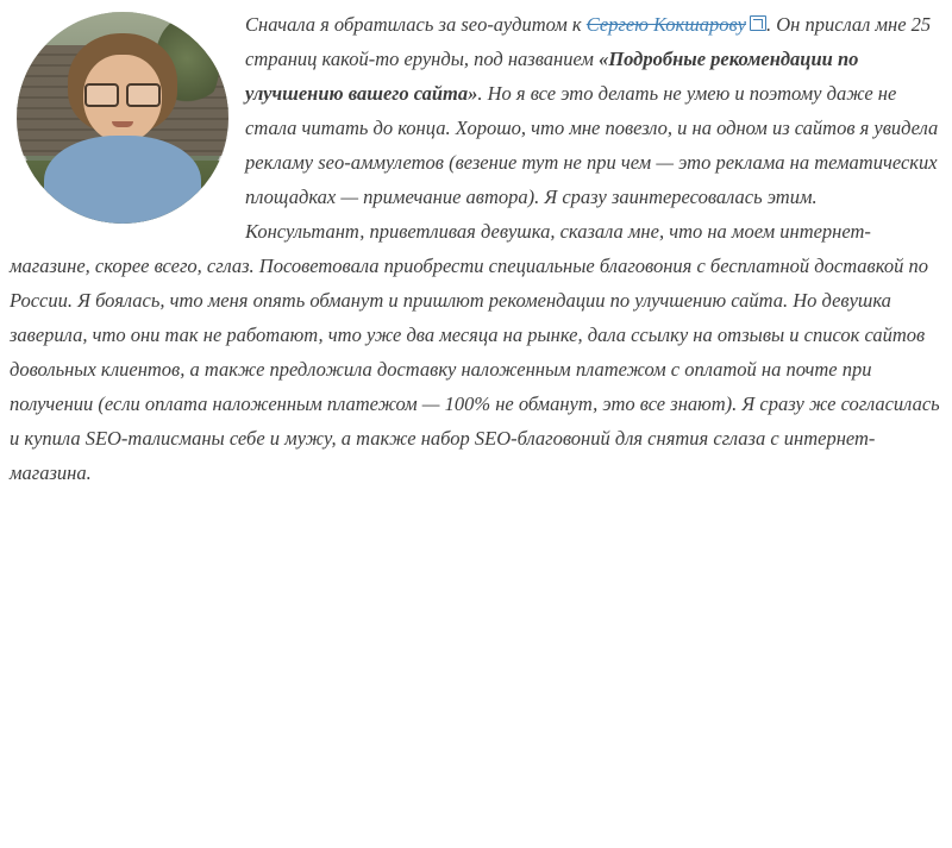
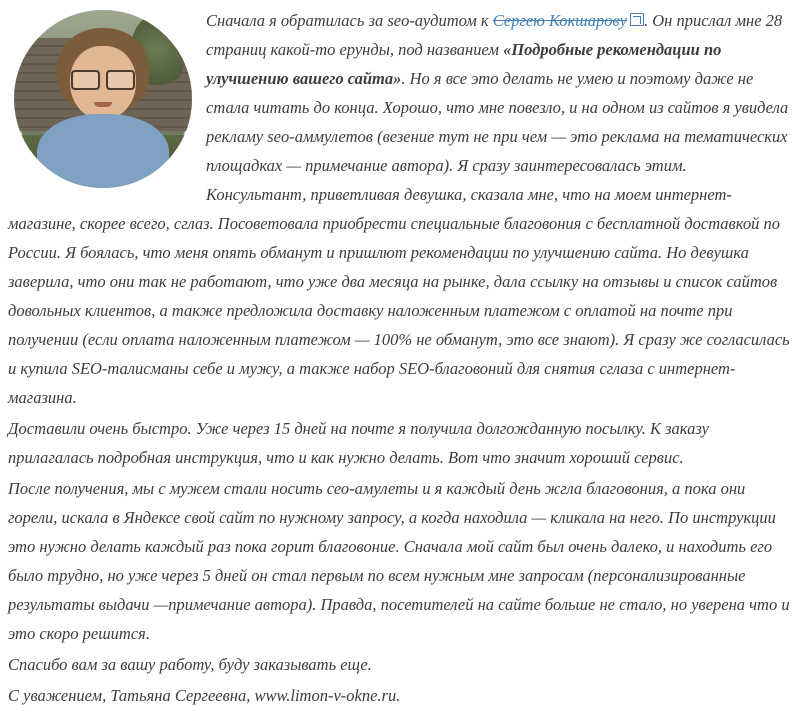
- Сначала я обратилась за seo-аудитом к Сергею Кокшарову . Он прислал мне 25 страниц какой-то ерунды, под названием «Подробные рекомендации по улучшению вашего сайта». Но я все это делать не умею и поэтому даже не стала читать до конца. Хорошо, что мне повезло, и на одном из сайтов я увидела рекламу seo-аммулетов (везение тут не при чем — это реклама на тематических площадках — примечание автора). Я сразу заинтересовалась этим. Консультант, приветливая девушка, сказала мне, что на моем интернет-магазине, скорее всего, сглаз. Посоветовала приобрести специальные благовония с бесплатной доставкой по России. Я боялась, что меня опять обманут и пришлют рекомендации по улучшению сайта. Но девушка заверила, что они так не работают, что уже два месяца на рынке, дала ссылку на отзывы и список сайтов довольных клиентов, а также предложила доставку наложенным платежом с оплатой на почте при получении (если оплата наложенным платежом — 100% не обманут, это все знают). Я сразу же согласилась и купила SEO-талисманы себе и мужу, а также набор SEO-благовоний для снятия сглаза с интернет-магазина.
+ Сначала я обратилась за seo-аудитом к Сергею Кокшарову . Он прислал мне 28 страниц какой-то ерунды, под названием «Подробные рекомендации по улучшению вашего сайта». Но я все это делать не умею и поэтому даже не стала читать до конца. Хорошо, что мне повезло, и на одном из сайтов я увидела рекламу seo-аммулетов (везение тут не при чем — это реклама на тематических площадках — примечание автора). Я сразу заинтересовалась этим. Консультант, приветливая девушка, сказала мне, что на моем интернет-магазине, скорее всего, сглаз. Посоветовала приобрести специальные благовония с бесплатной доставкой по России. Я боялась, что меня опять обманут и пришлют рекомендации по улучшению сайта. Но девушка заверила, что они так не работают, что уже два месяца на рынке, дала ссылку на отзывы и список сайтов довольных клиентов, а также предложила доставку наложенным платежом с оплатой на почте при получении (если оплата наложенным платежом — 100% не обманут, это все знают). Я сразу же согласилась и купила SEO-талисманы себе и мужу, а также набор SEO-благовоний для снятия сглаза с интернет-магазина.
+ Доставили очень быстро. Уже через 15 дней на почте я получила долгожданную посылку. К заказу прилагалась подробная инструкция, что и как нужно делать. Вот что значит хороший сервис.
+ После получения, мы с мужем стали носить сео-амулеты и я каждый день жгла благовония, а пока они горели, искала в Яндексе свой сайт по нужному запросу, а когда находила — кликала на него. По инструкции это нужно делать каждый раз пока горит благовоние. Сначала мой сайт был очень далеко, и находить его было трудно, но уже через 5 дней он стал первым по всем нужным мне запросам (персонализированные результаты выдачи —примечание автора). Правда, посетителей на сайте больше не стало, но уверена что и это скоро решится.
+ Спасибо вам за вашу работу, буду заказывать еще.
+ С уважением, Татьяна Сергеевна, www.limon-v-okne.ru.
